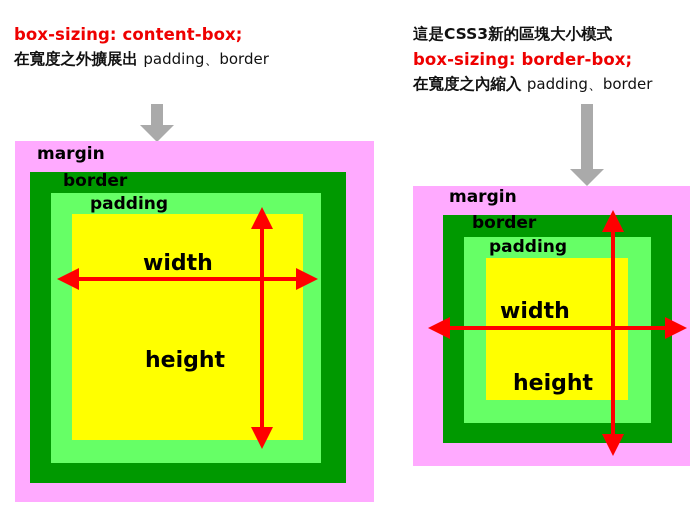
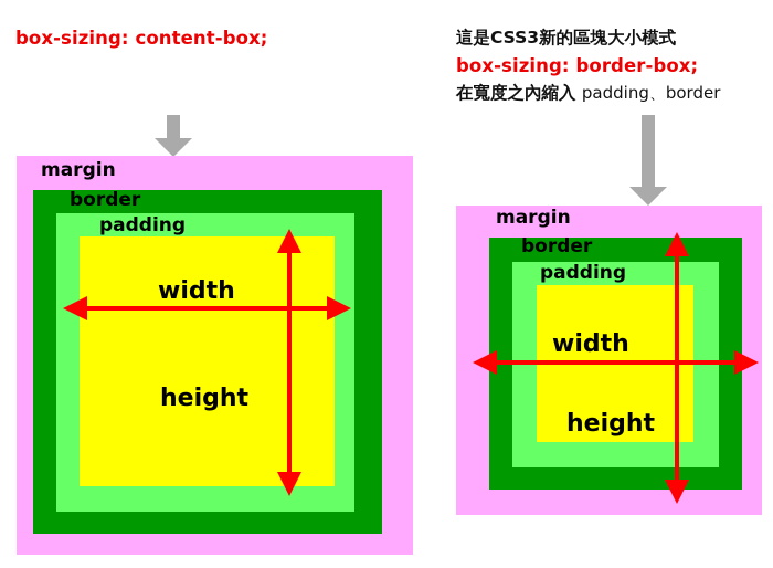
  box-sizing: content-box;
- 在寬度之外擴展出 padding、border
  這是CSS3新的區塊大小模式
  box-sizing: border-box;
  在寬度之內縮入 padding、border
  margin
  border
  padding
  width
  height
  margin
  border
  padding
  width
  height
